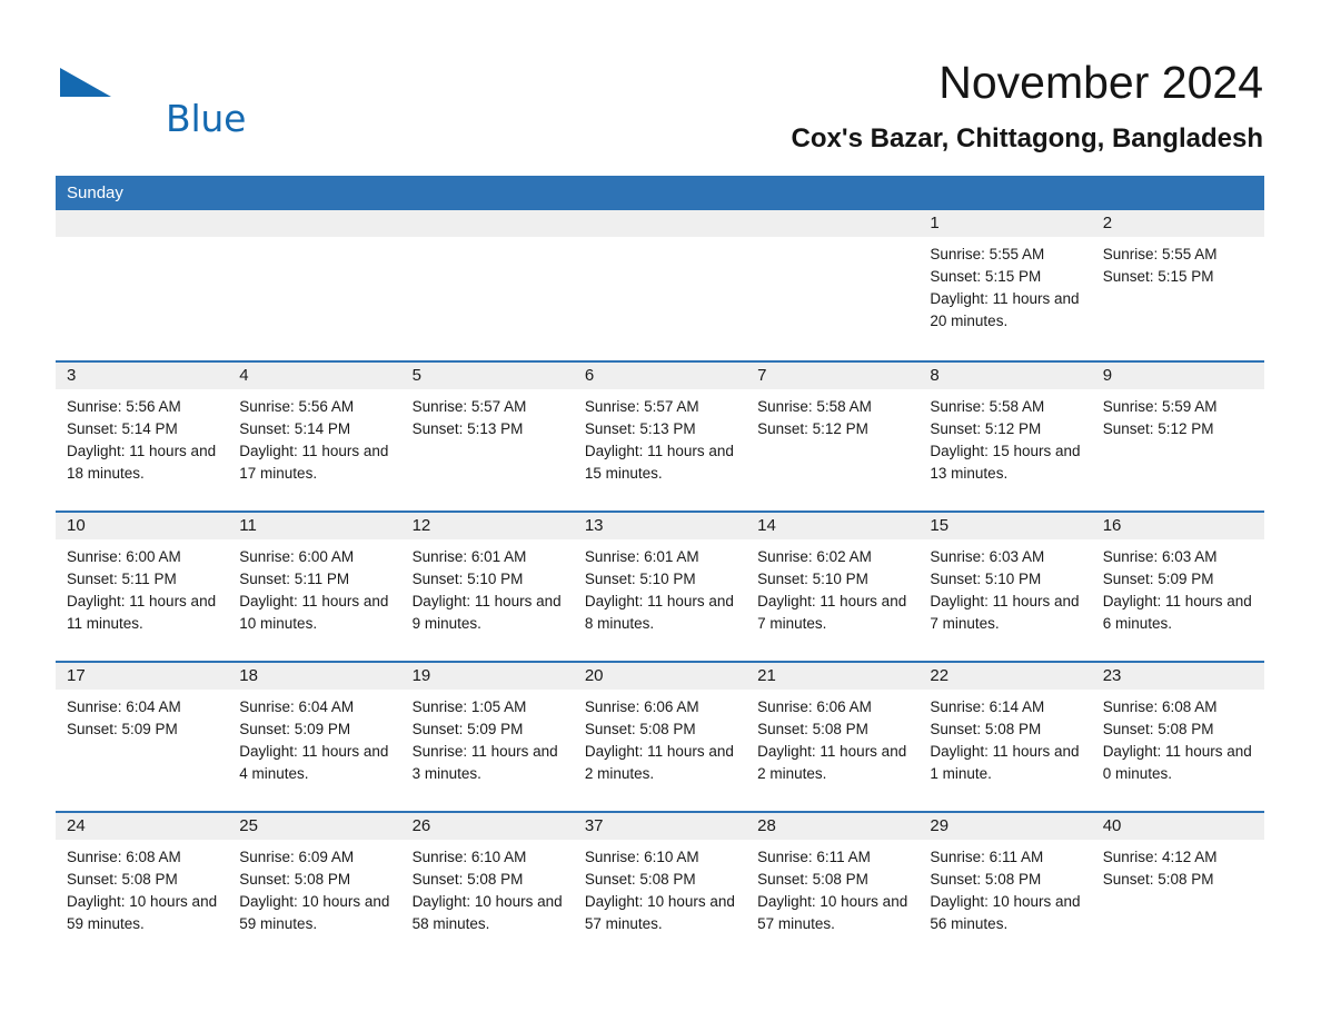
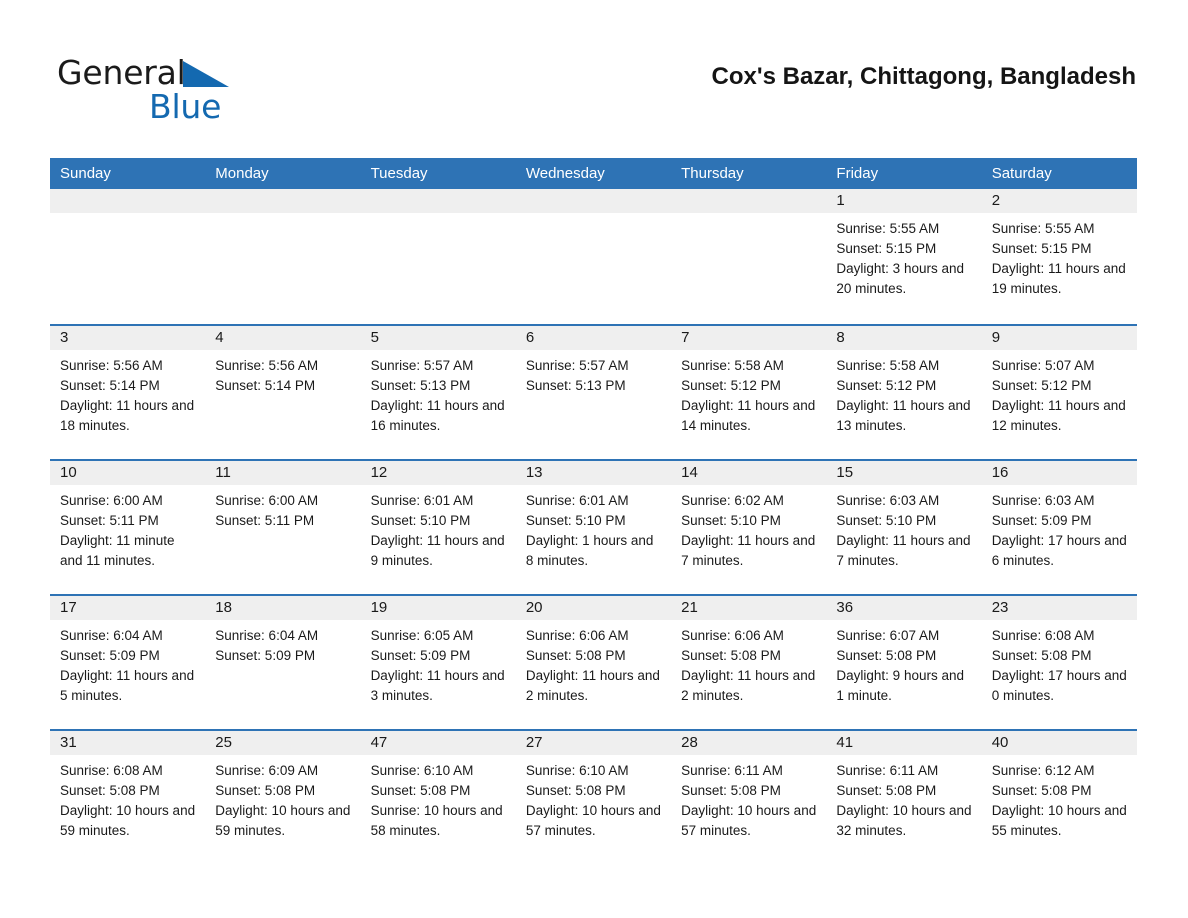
+ General
  Blue
- November 2024
  Cox's Bazar, Chittagong, Bangladesh
  Sunday
+ Monday
+ Tuesday
+ Wednesday
+ Thursday
+ Friday
+ Saturday
  1
  Sunrise: 5:55 AM
  Sunset: 5:15 PM
- Daylight: 11 hours and 20 minutes.
+ Daylight: 3 hours and 20 minutes.
  2
  Sunrise: 5:55 AM
  Sunset: 5:15 PM
+ Daylight: 11 hours and 19 minutes.
  3
  Sunrise: 5:56 AM
  Sunset: 5:14 PM
  Daylight: 11 hours and 18 minutes.
  4
  Sunrise: 5:56 AM
  Sunset: 5:14 PM
- Daylight: 11 hours and 17 minutes.
  5
  Sunrise: 5:57 AM
  Sunset: 5:13 PM
+ Daylight: 11 hours and 16 minutes.
  6
  Sunrise: 5:57 AM
  Sunset: 5:13 PM
- Daylight: 11 hours and 15 minutes.
  7
  Sunrise: 5:58 AM
  Sunset: 5:12 PM
+ Daylight: 11 hours and 14 minutes.
  8
  Sunrise: 5:58 AM
  Sunset: 5:12 PM
- Daylight: 15 hours and 13 minutes.
+ Daylight: 11 hours and 13 minutes.
  9
- Sunrise: 5:59 AM
+ Sunrise: 5:07 AM
  Sunset: 5:12 PM
+ Daylight: 11 hours and 12 minutes.
  10
  Sunrise: 6:00 AM
  Sunset: 5:11 PM
- Daylight: 11 hours and 11 minutes.
+ Daylight: 11 minute and 11 minutes.
  11
  Sunrise: 6:00 AM
  Sunset: 5:11 PM
- Daylight: 11 hours and 10 minutes.
  12
  Sunrise: 6:01 AM
  Sunset: 5:10 PM
  Daylight: 11 hours and 9 minutes.
  13
  Sunrise: 6:01 AM
  Sunset: 5:10 PM
- Daylight: 11 hours and 8 minutes.
+ Daylight: 1 hours and 8 minutes.
  14
  Sunrise: 6:02 AM
  Sunset: 5:10 PM
  Daylight: 11 hours and 7 minutes.
  15
  Sunrise: 6:03 AM
  Sunset: 5:10 PM
  Daylight: 11 hours and 7 minutes.
  16
  Sunrise: 6:03 AM
  Sunset: 5:09 PM
- Daylight: 11 hours and 6 minutes.
+ Daylight: 17 hours and 6 minutes.
  17
  Sunrise: 6:04 AM
  Sunset: 5:09 PM
+ Daylight: 11 hours and 5 minutes.
  18
  Sunrise: 6:04 AM
  Sunset: 5:09 PM
- Daylight: 11 hours and 4 minutes.
  19
- Sunrise: 1:05 AM
+ Sunrise: 6:05 AM
  Sunset: 5:09 PM
- Sunrise: 11 hours and 3 minutes.
+ Daylight: 11 hours and 3 minutes.
  20
  Sunrise: 6:06 AM
  Sunset: 5:08 PM
  Daylight: 11 hours and 2 minutes.
  21
  Sunrise: 6:06 AM
  Sunset: 5:08 PM
  Daylight: 11 hours and 2 minutes.
- 22
+ 36
- Sunrise: 6:14 AM
+ Sunrise: 6:07 AM
  Sunset: 5:08 PM
- Daylight: 11 hours and 1 minute.
+ Daylight: 9 hours and 1 minute.
  23
  Sunrise: 6:08 AM
  Sunset: 5:08 PM
- Daylight: 11 hours and 0 minutes.
+ Daylight: 17 hours and 0 minutes.
- 24
+ 31
  Sunrise: 6:08 AM
  Sunset: 5:08 PM
  Daylight: 10 hours and 59 minutes.
  25
  Sunrise: 6:09 AM
  Sunset: 5:08 PM
  Daylight: 10 hours and 59 minutes.
- 26
+ 47
  Sunrise: 6:10 AM
  Sunset: 5:08 PM
- Daylight: 10 hours and 58 minutes.
+ Sunrise: 10 hours and 58 minutes.
- 37
+ 27
  Sunrise: 6:10 AM
  Sunset: 5:08 PM
  Daylight: 10 hours and 57 minutes.
  28
  Sunrise: 6:11 AM
  Sunset: 5:08 PM
  Daylight: 10 hours and 57 minutes.
- 29
+ 41
  Sunrise: 6:11 AM
  Sunset: 5:08 PM
- Daylight: 10 hours and 56 minutes.
+ Daylight: 10 hours and 32 minutes.
  40
- Sunrise: 4:12 AM
+ Sunrise: 6:12 AM
  Sunset: 5:08 PM
+ Daylight: 10 hours and 55 minutes.
